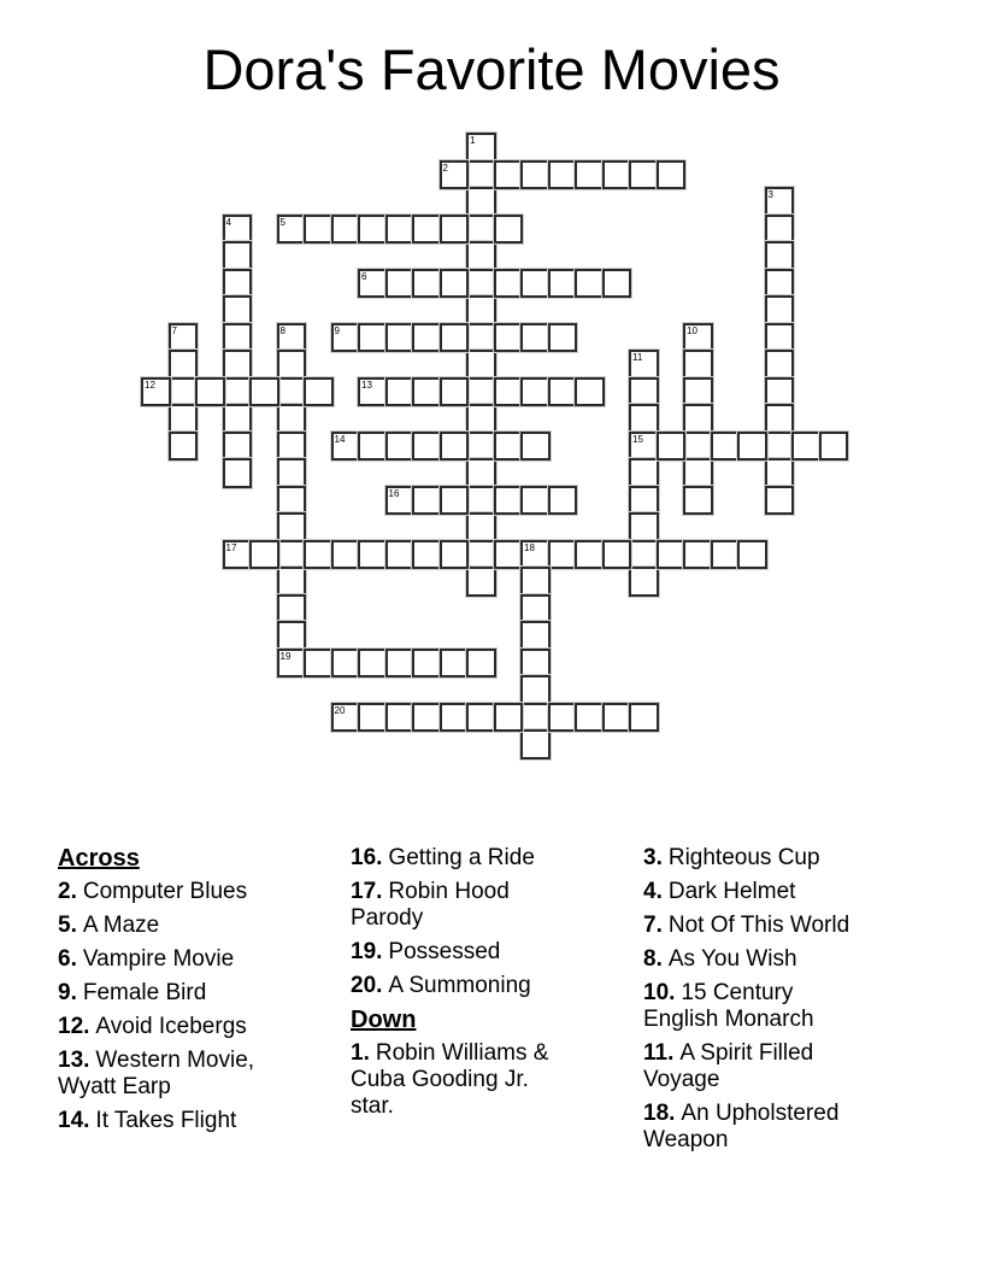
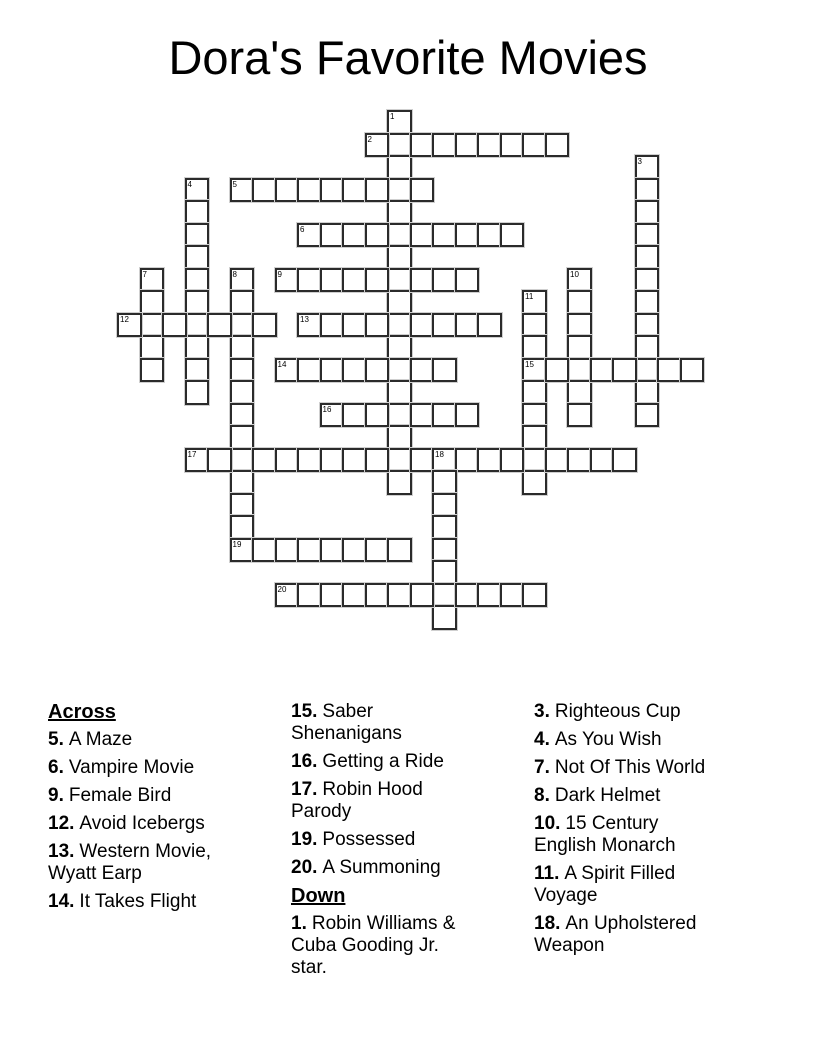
  Dora's Favorite Movies
  1
  2
  3
  4
  5
  6
  7
  8
  19
  9
  10
  11
  15
  12
  13
  14
  16
  17
  18
  20
  Across
- 2. Computer Blues
  5. A Maze
  6. Vampire Movie
  9. Female Bird
  12. Avoid Icebergs
  13. Western Movie, Wyatt Earp
  14. It Takes Flight
+ 15. Saber Shenanigans
  16. Getting a Ride
  17. Robin Hood Parody
  19. Possessed
  20. A Summoning
  Down
  1. Robin Williams & Cuba Gooding Jr. star.
  3. Righteous Cup
- 4. Dark Helmet
+ 4. As You Wish
  7. Not Of This World
- 8. As You Wish
+ 8. Dark Helmet
  10. 15 Century English Monarch
  11. A Spirit Filled Voyage
  18. An Upholstered Weapon
